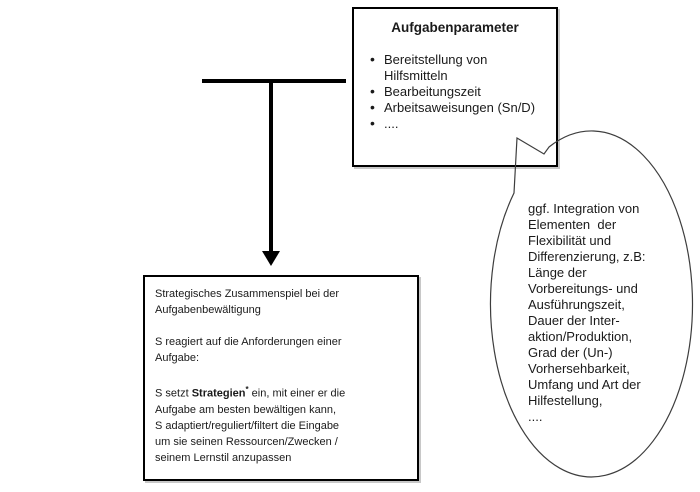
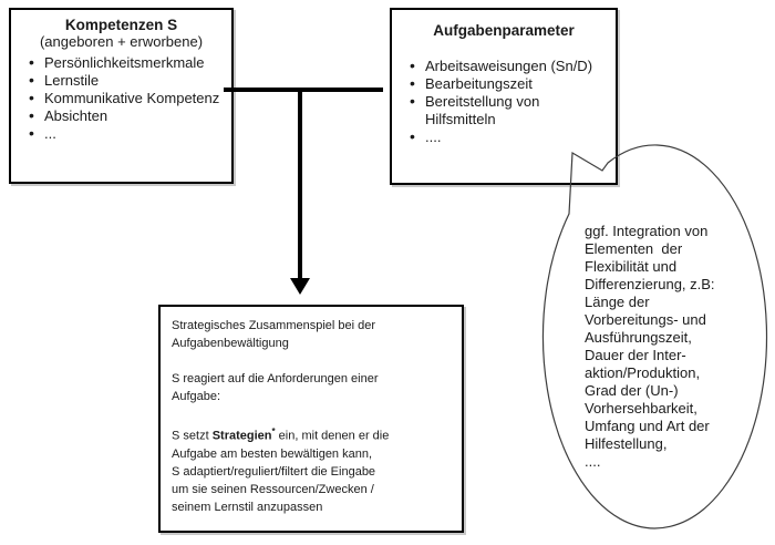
+ Kompetenzen S
+ (angeboren + erworbene)
+ Persönlichkeitsmerkmale
+ Lernstile
+ Kommunikative Kompetenz
+ Absichten
+ ...
  Aufgabenparameter
- Bereitstellung von Hilfsmitteln
+ Arbeitsaweisungen (Sn/D)
  Bearbeitungszeit
- Arbeitsaweisungen (Sn/D)
+ Bereitstellung von Hilfsmitteln
  ....
  Strategisches Zusammenspiel bei der
  Aufgabenbewältigung
  S reagiert auf die Anforderungen einer
  Aufgabe:
- S setzt Strategien* ein, mit einer er die
+ S setzt Strategien* ein, mit denen er die
  Aufgabe am besten bewältigen kann,
  S adaptiert/reguliert/filtert die Eingabe
  um sie seinen Ressourcen/Zwecken /
  seinem Lernstil anzupassen
  ggf. Integration von
  Elementen der
  Flexibilität und
  Differenzierung, z.B:
  Länge der
  Vorbereitungs- und
  Ausführungszeit,
  Dauer der Inter-
  aktion/Produktion,
  Grad der (Un-)
  Vorhersehbarkeit,
  Umfang und Art der
  Hilfestellung,
  ....
